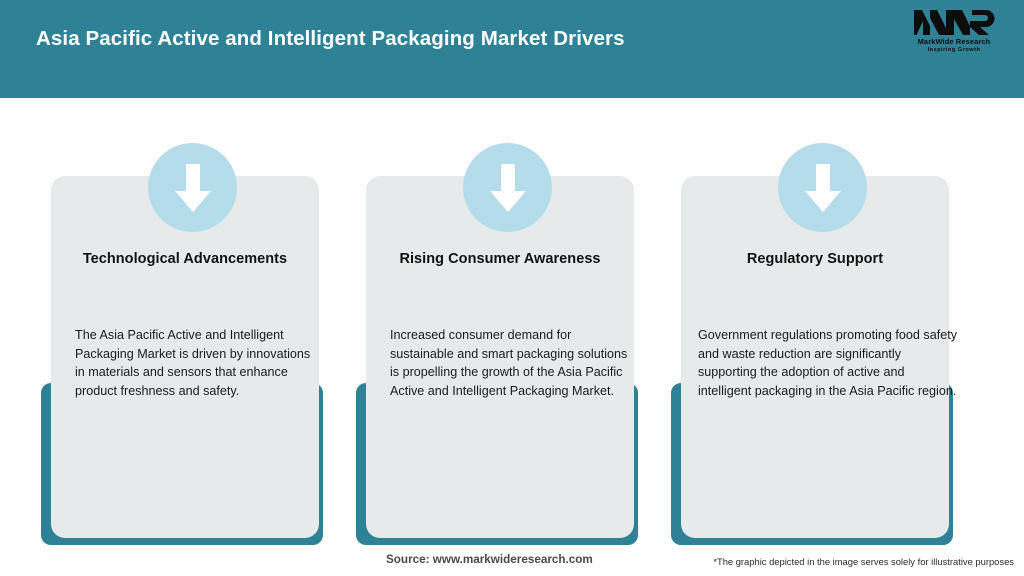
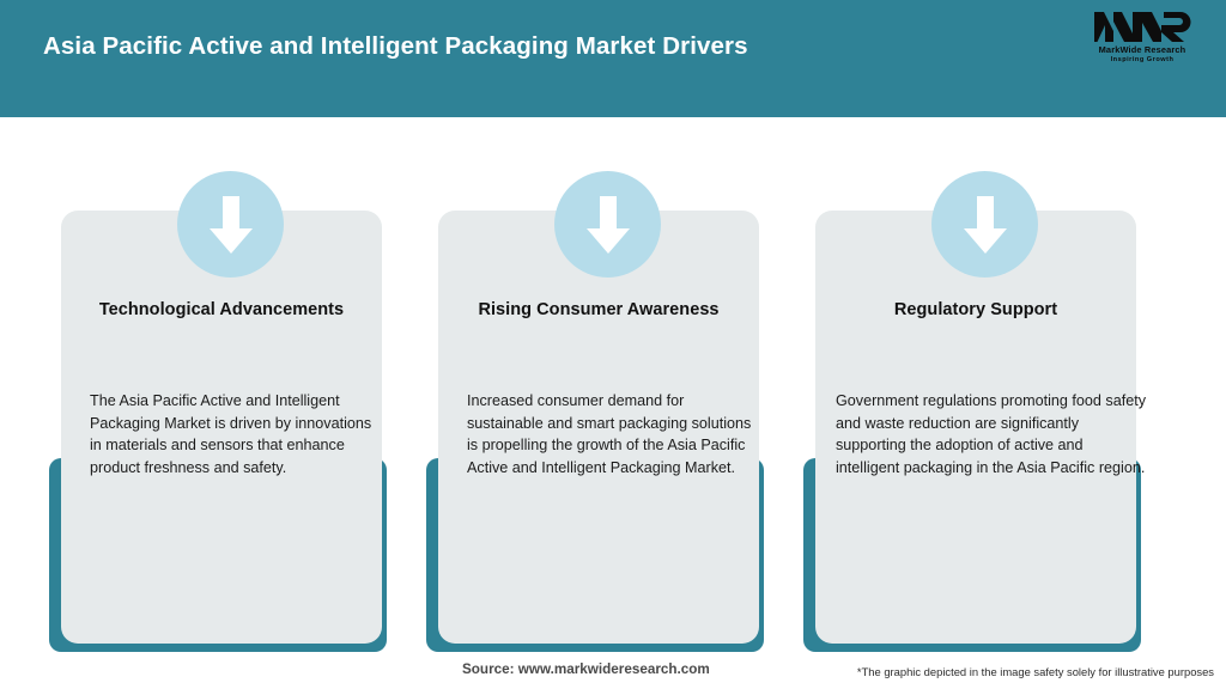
  Asia Pacific Active and Intelligent Packaging Market Drivers
  MarkWide Research
  Technological Advancements
  The Asia Pacific Active and Intelligent Packaging Market is driven by innovations in materials and sensors that enhance product freshness and safety.
  Rising Consumer Awareness
  Increased consumer demand for sustainable and smart packaging solutions is propelling the growth of the Asia Pacific Active and Intelligent Packaging Market.
  Regulatory Support
  Government regulations promoting food safety and waste reduction are significantly supporting the adoption of active and intelligent packaging in the Asia Pacific region.
  Source: www.markwideresearch.com
- *The graphic depicted in the image serves solely for illustrative purposes
+ *The graphic depicted in the image safety solely for illustrative purposes
